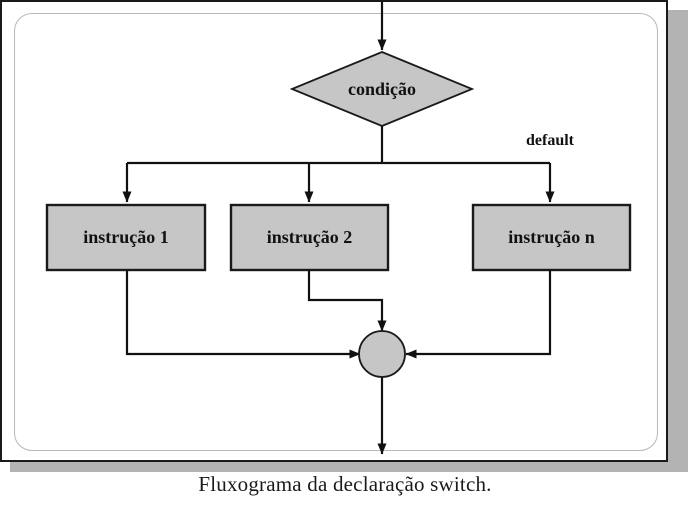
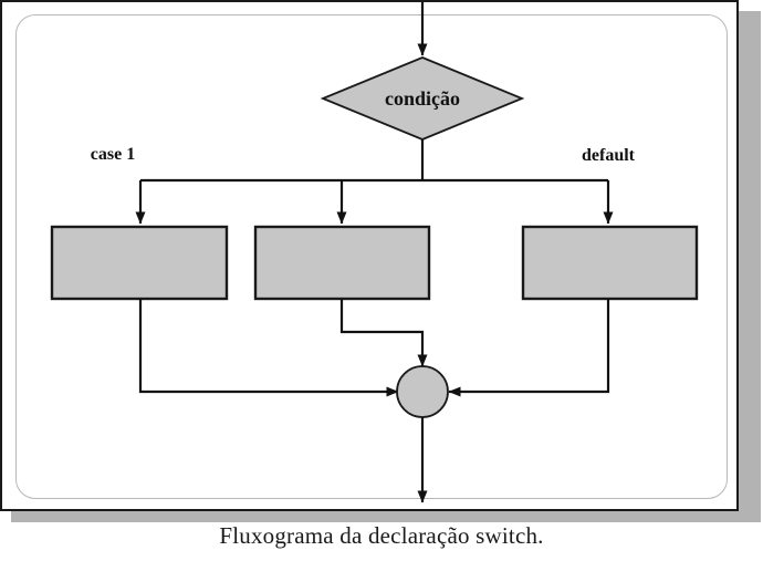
  condição
+ case 1
  default
- instrução 1
- instrução 2
- instrução n
  Fluxograma da declaração switch.
